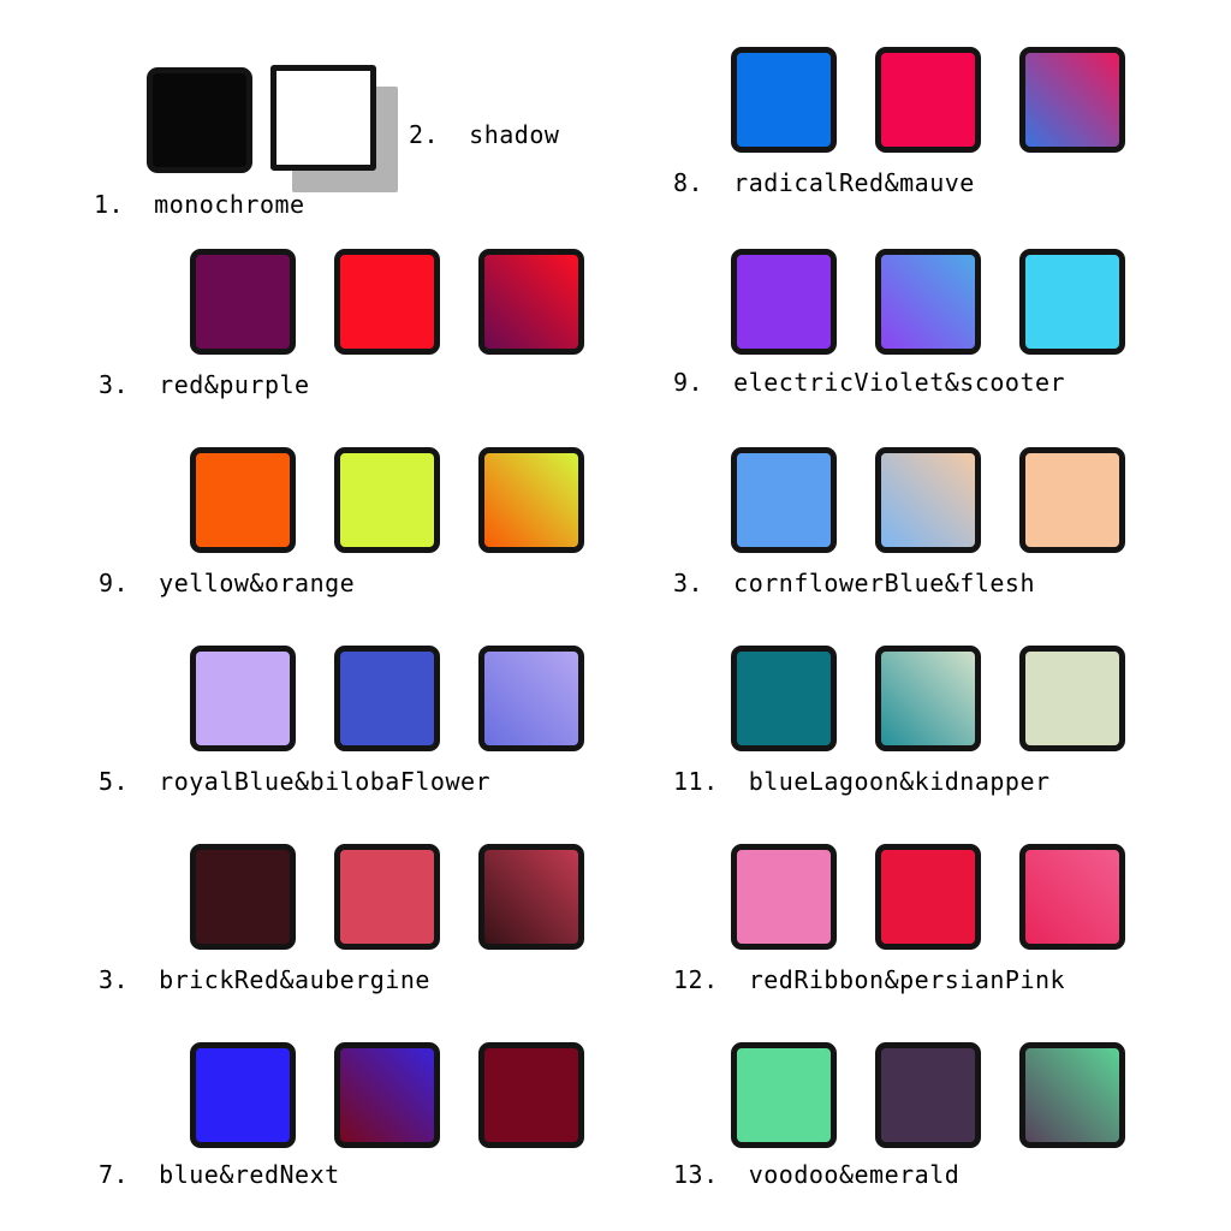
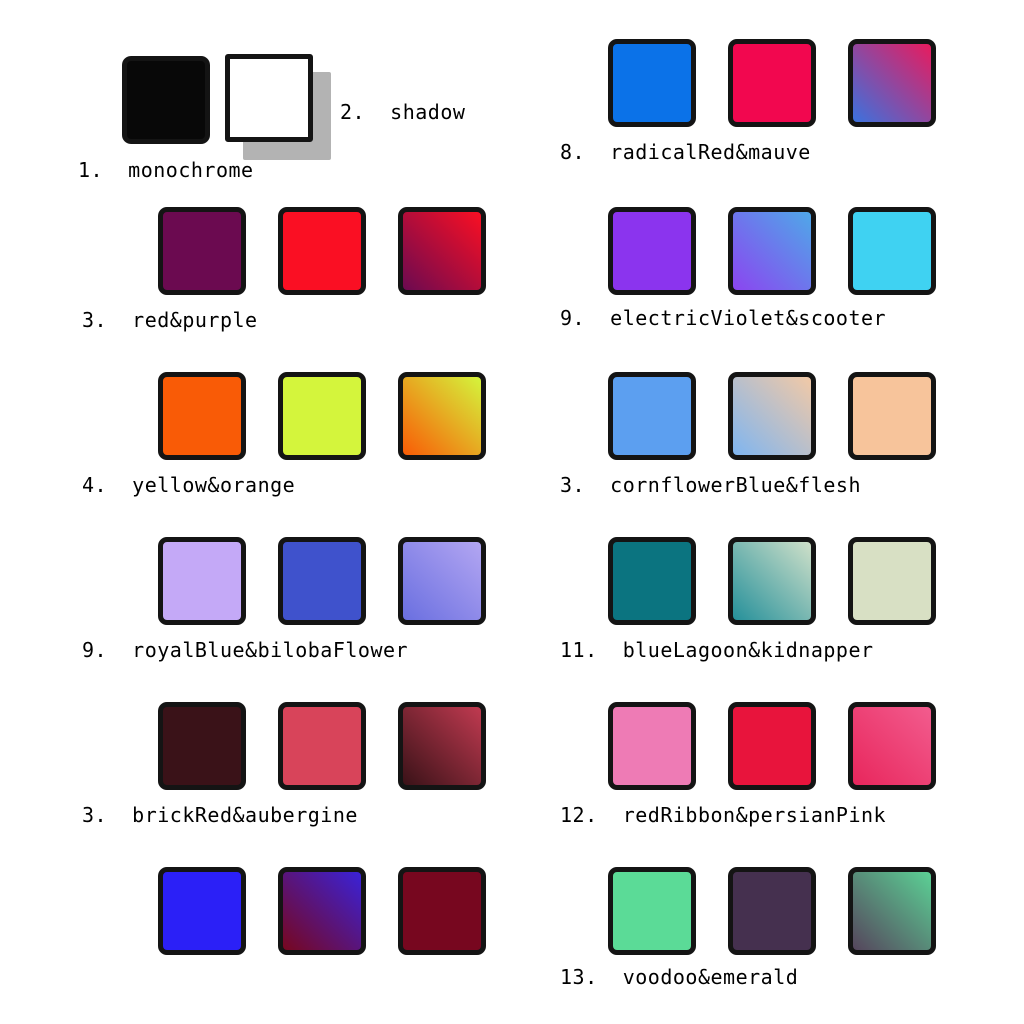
  1. monochrome
  2. shadow
  3. red&purple
- 9. yellow&orange
+ 4. yellow&orange
- 5. royalBlue&bilobaFlower
+ 9. royalBlue&bilobaFlower
  3. brickRed&aubergine
- 7. blue&redNext
  8. radicalRed&mauve
  9. electricViolet&scooter
  3. cornflowerBlue&flesh
  11. blueLagoon&kidnapper
  12. redRibbon&persianPink
  13. voodoo&emerald
